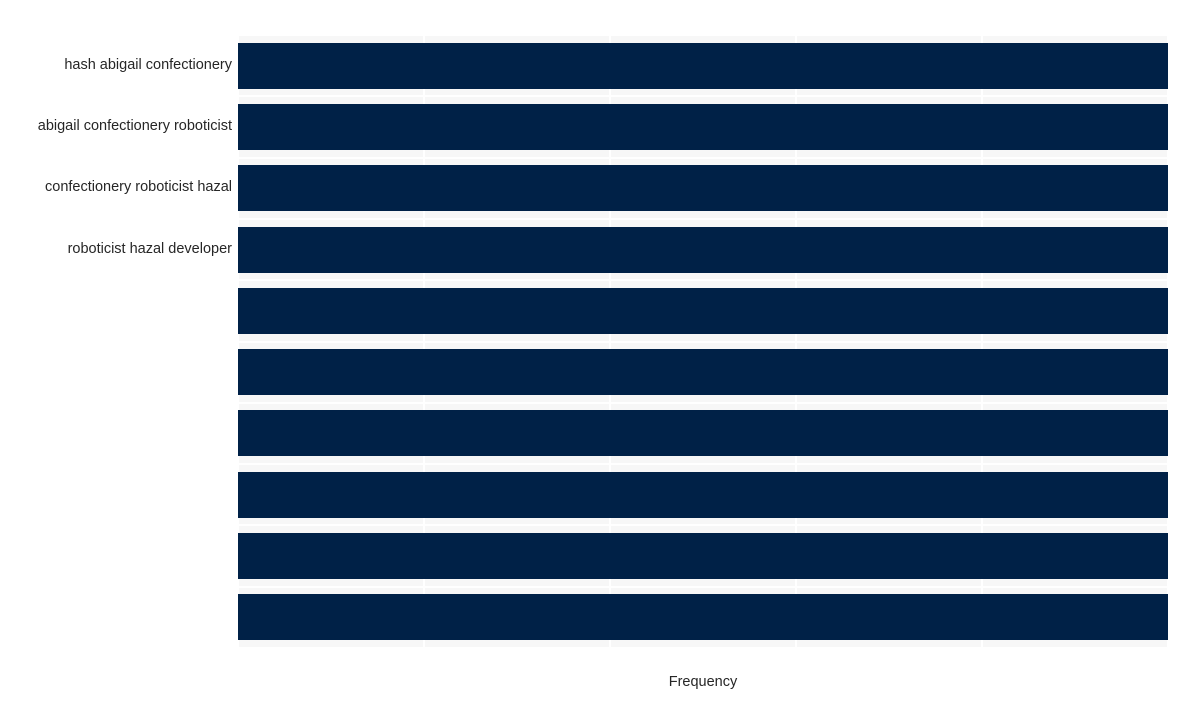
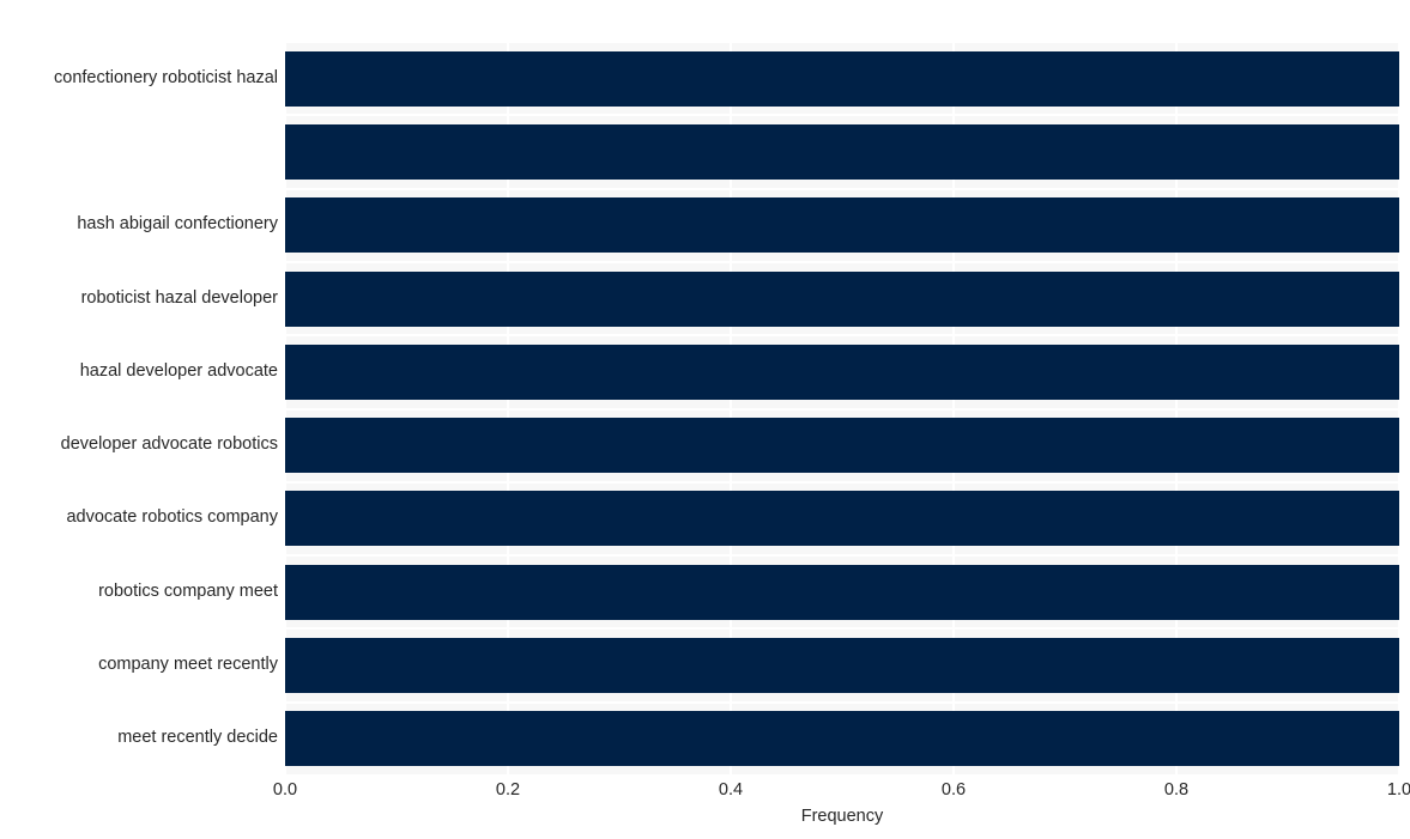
- hash abigail confectionery
+ confectionery roboticist hazal
- abigail confectionery roboticist
- confectionery roboticist hazal
+ hash abigail confectionery
  roboticist hazal developer
+ hazal developer advocate
+ developer advocate robotics
+ advocate robotics company
+ robotics company meet
+ company meet recently
+ meet recently decide
+ 0.0
+ 0.2
+ 0.4
+ 0.6
+ 0.8
+ 1.0
  Frequency
